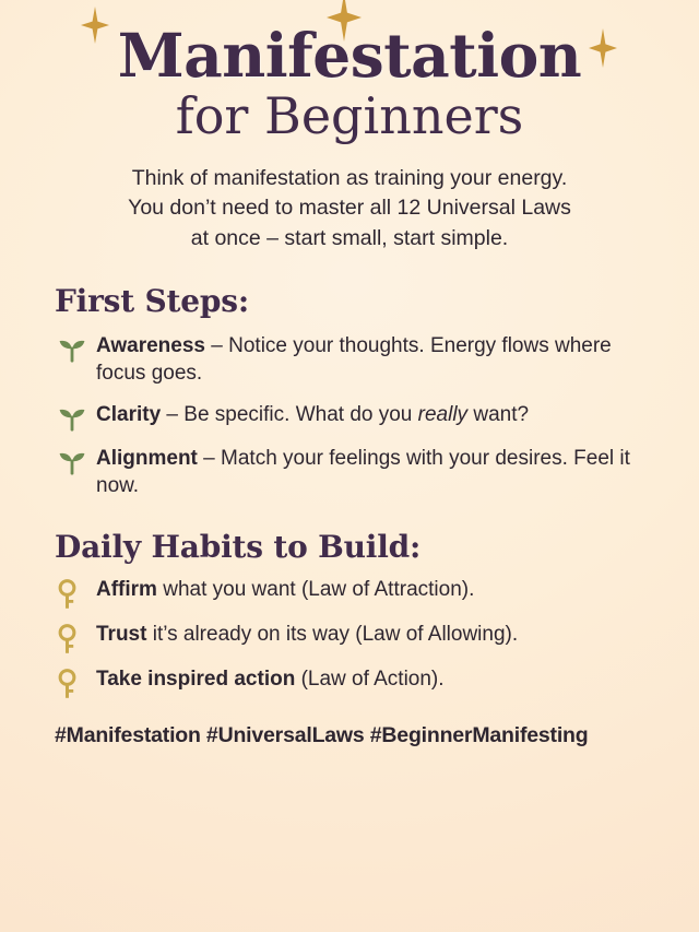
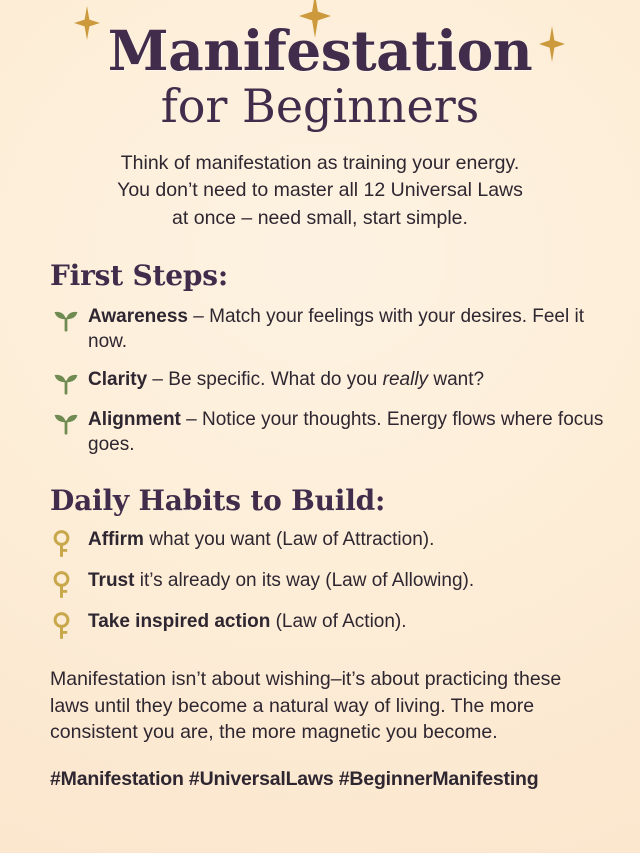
  Manifestation
  for Beginners
  Think of manifestation as training your energy.
  You don’t need to master all 12 Universal Laws
- at once – start small, start simple.
+ at once – need small, start simple.
  First Steps:
- Awareness – Notice your thoughts. Energy flows where focus goes.
+ Awareness – Match your feelings with your desires. Feel it now.
  Clarity – Be specific. What do you really want?
- Alignment – Match your feelings with your desires. Feel it now.
+ Alignment – Notice your thoughts. Energy flows where focus goes.
  Daily Habits to Build:
  Affirm what you want (Law of Attraction).
  Trust it’s already on its way (Law of Allowing).
  Take inspired action (Law of Action).
+ Manifestation isn’t about wishing–it’s about practicing these laws until they become a natural way of living. The more consistent you are, the more magnetic you become.
  #Manifestation #UniversalLaws #BeginnerManifesting
